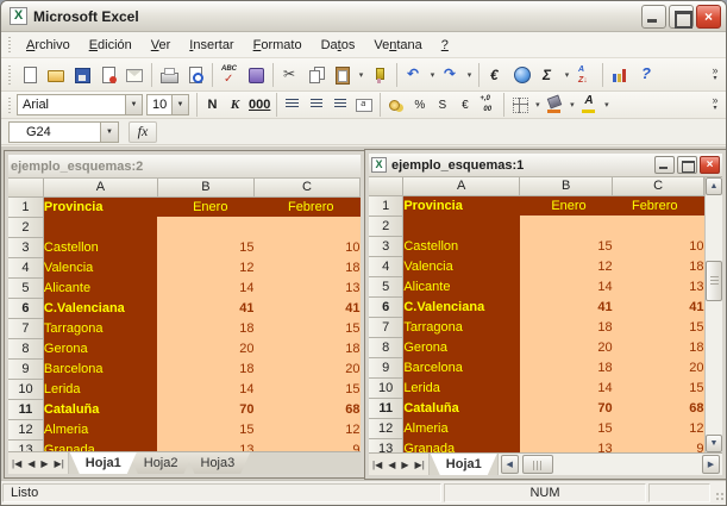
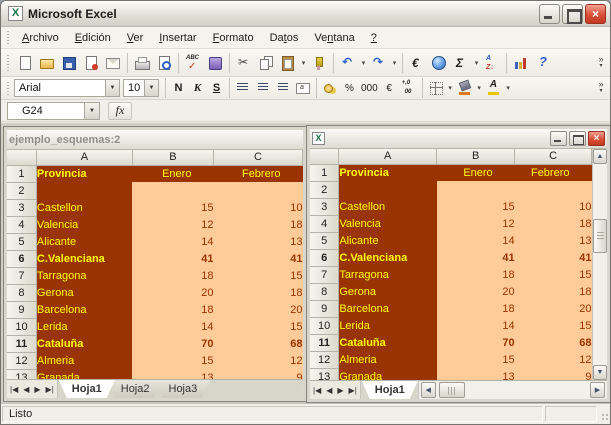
  X
  Microsoft Excel
  ×
  Archivo
  Edición
  Ver
  Insertar
  Formato
  Datos
  Ventana
  ?
  »
  Arial
  10
  N
  K
- 000
+ S
  %
- S
+ 000
  €
  »
  G24
  fx
  ejemplo_esquemas:2
  	A	B	C
  1	Provincia	Enero	Febrero
  2
  3	Castellon	15	10
  4	Valencia	12	18
  5	Alicante	14	13
  6	C.Valenciana	41	41
  7	Tarragona	18	15
  8	Gerona	20	18
  9	Barcelona	18	20
  10	Lerida	14	15
  11	Cataluña	70	68
  12	Almeria	15	12
  13	Granada	13	9
  |◀
  ◀
  ▶
  ▶|
  Hoja1
  Hoja2
  Hoja3
  X
- ejemplo_esquemas:1
  ×
  	A	B	C
  1	Provincia	Enero	Febrero
  2
  3	Castellon	15	10
  4	Valencia	12	18
  5	Alicante	14	13
  6	C.Valenciana	41	41
  7	Tarragona	18	15
  8	Gerona	20	18
  9	Barcelona	18	20
  10	Lerida	14	15
  11	Cataluña	70	68
  12	Almeria	15	12
  13	Granada	13	9
  |◀
  ◀
  ▶
  ▶|
  Hoja1
  Listo
- NUM
